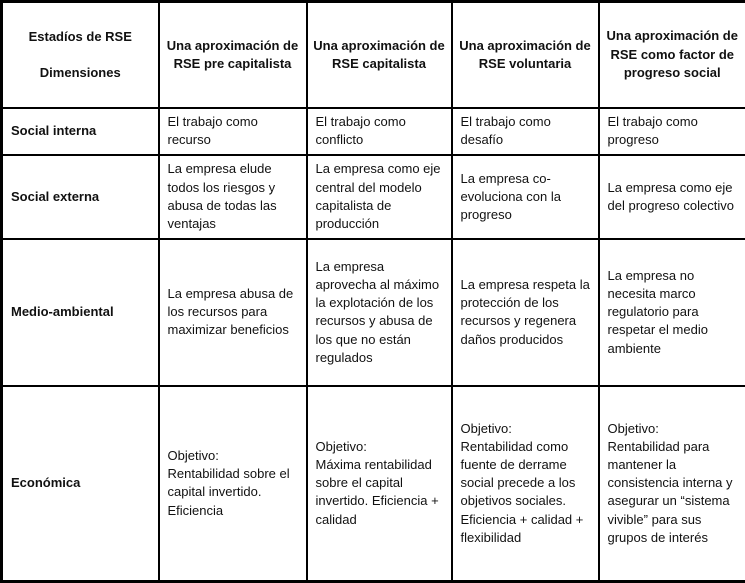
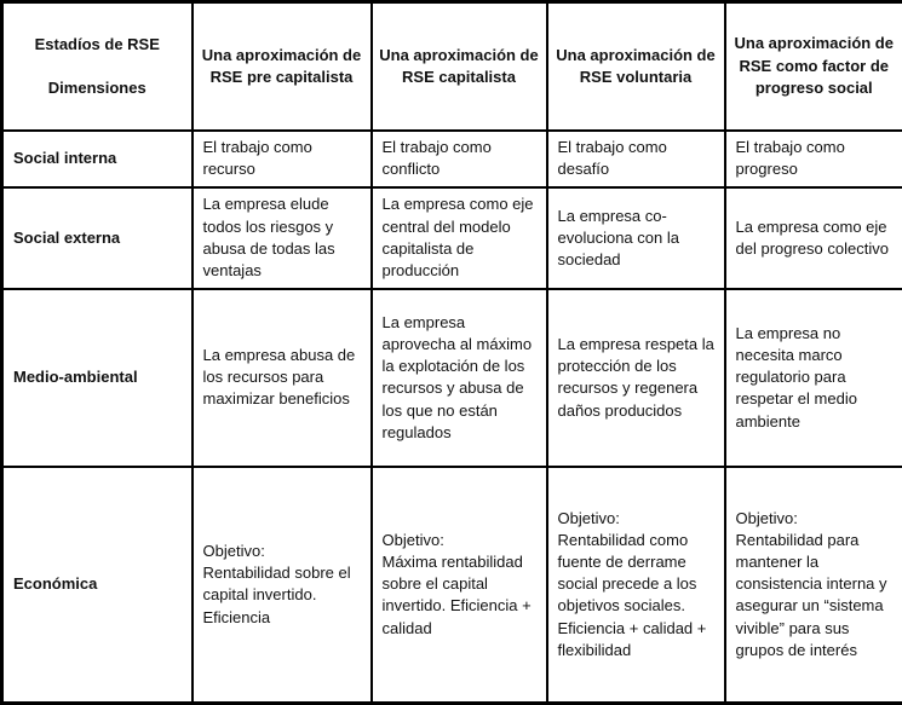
  Estadíos de RSE Dimensiones	Una aproximación de RSE pre capitalista	Una aproximación de RSE capitalista	Una aproximación de RSE voluntaria	Una aproximación de RSE como factor de progreso social
  Social interna	El trabajo como recurso	El trabajo como conflicto	El trabajo como desafío	El trabajo como progreso
- Social externa	La empresa elude todos los riesgos y abusa de todas las ventajas	La empresa como eje central del modelo capitalista de producción	La empresa co-evoluciona con la progreso	La empresa como eje del progreso colectivo
+ Social externa	La empresa elude todos los riesgos y abusa de todas las ventajas	La empresa como eje central del modelo capitalista de producción	La empresa co-evoluciona con la sociedad	La empresa como eje del progreso colectivo
  Medio-ambiental	La empresa abusa de los recursos para maximizar beneficios	La empresa aprovecha al máximo la explotación de los recursos y abusa de los que no están regulados	La empresa respeta la protección de los recursos y regenera daños producidos	La empresa no necesita marco regulatorio para respetar el medio ambiente
  Económica	Objetivo: Rentabilidad sobre el capital invertido. Eficiencia	Objetivo: Máxima rentabilidad sobre el capital invertido. Eficiencia + calidad	Objetivo: Rentabilidad como fuente de derrame social precede a los objetivos sociales. Eficiencia + calidad + flexibilidad	Objetivo: Rentabilidad para mantener la consistencia interna y asegurar un “sistema vivible” para sus grupos de interés
